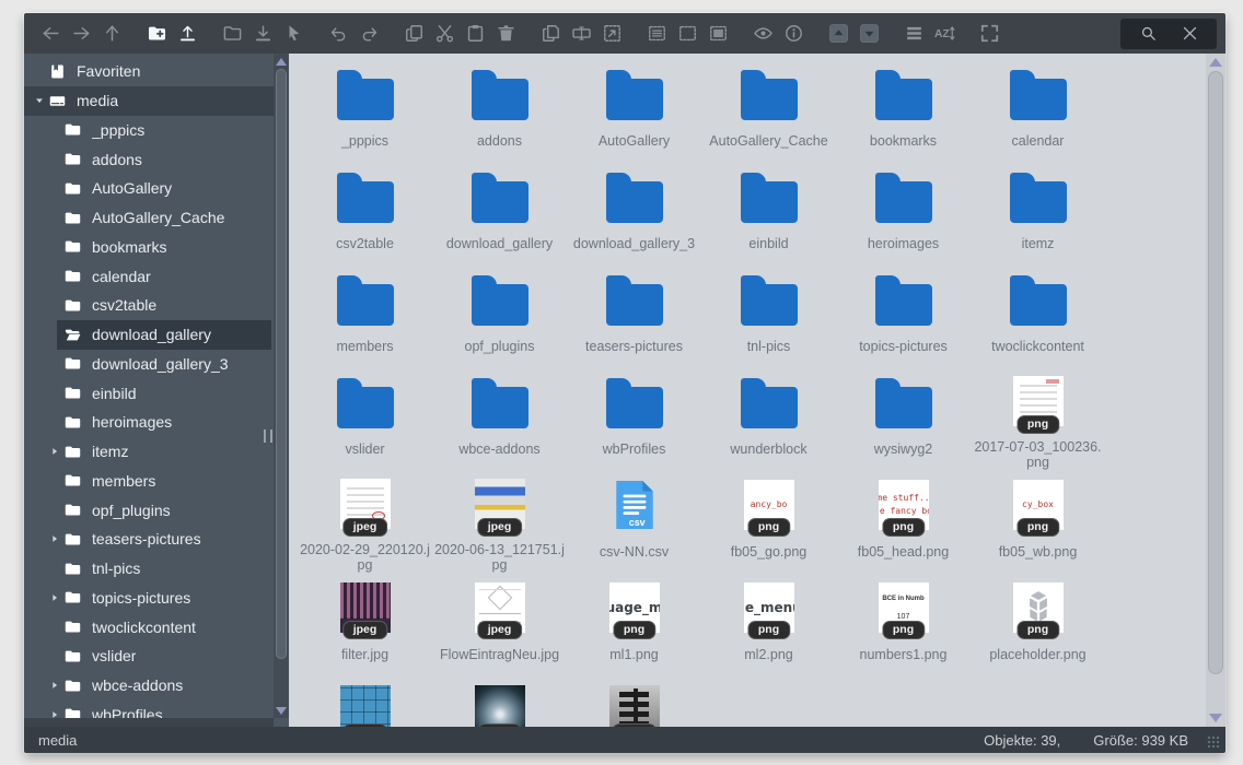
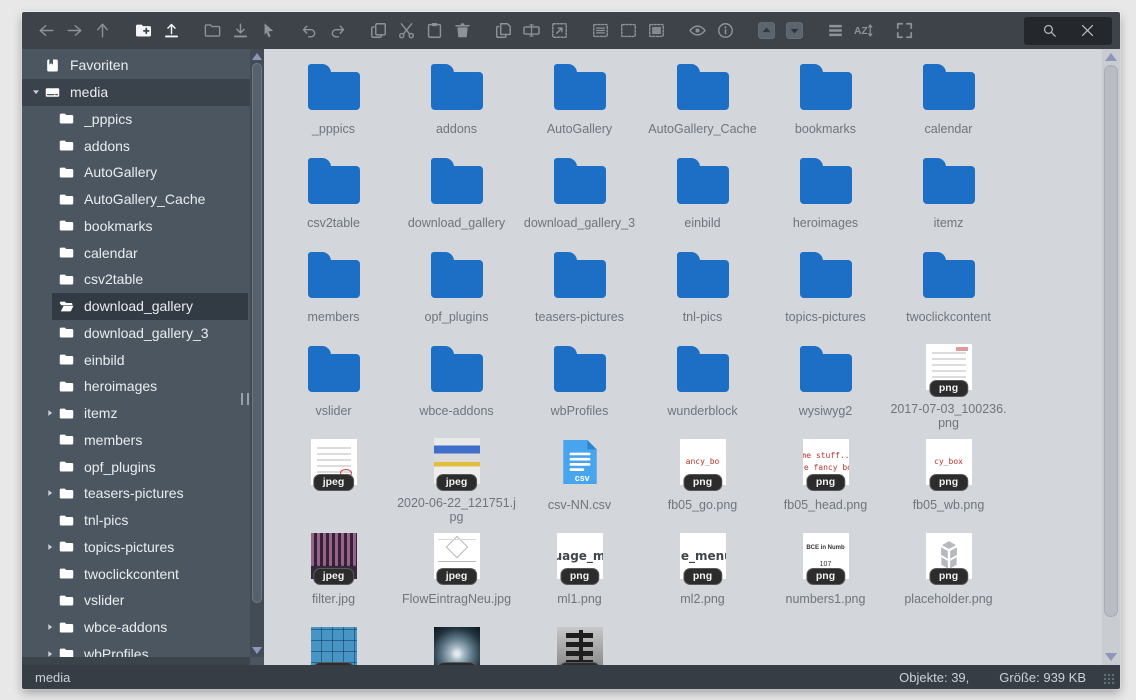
  Favoriten
  media
  _pppics
  addons
  AutoGallery
  AutoGallery_Cache
  bookmarks
  calendar
  csv2table
  download_gallery
  download_gallery_3
  einbild
  heroimages
  itemz
  members
  opf_plugins
  teasers-pictures
  tnl-pics
  topics-pictures
  twoclickcontent
  vslider
  wbce-addons
  wbProfiles
  _pppics
  addons
  AutoGallery
  AutoGallery_Cache
  bookmarks
  calendar
  csv2table
  download_gallery
  download_gallery_3
  einbild
  heroimages
  itemz
  members
  opf_plugins
  teasers-pictures
  tnl-pics
  topics-pictures
  twoclickcontent
  vslider
  wbce-addons
  wbProfiles
  wunderblock
  wysiwyg2
  png
  2017-07-03_100236.png
  jpeg
- 2020-02-29_220120.jpg
  jpeg
- 2020-06-13_121751.jpg
+ 2020-06-22_121751.jpg
  csv
  csv-NN.csv
  ancy_bo
  png
  fb05_go.png
  me stuff..
  png
  fb05_head.png
  cy_box
  png
  fb05_wb.png
  jpeg
  filter.jpg
  jpeg
  FlowEintragNeu.jpg
  uage_m
  png
  ml1.png
  e_men
  png
  ml2.png
  png
  numbers1.png
  png
  placeholder.png
  media
  Objekte: 39,
  Größe: 939 KB
